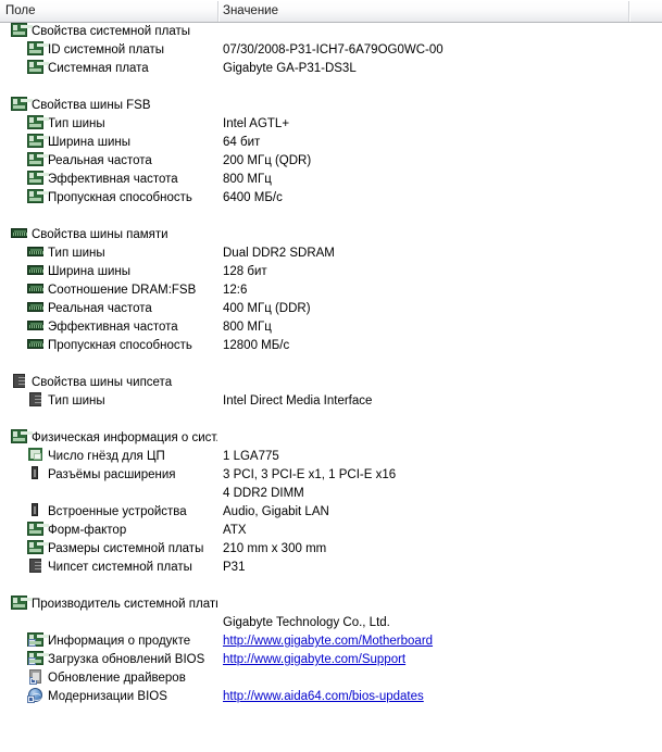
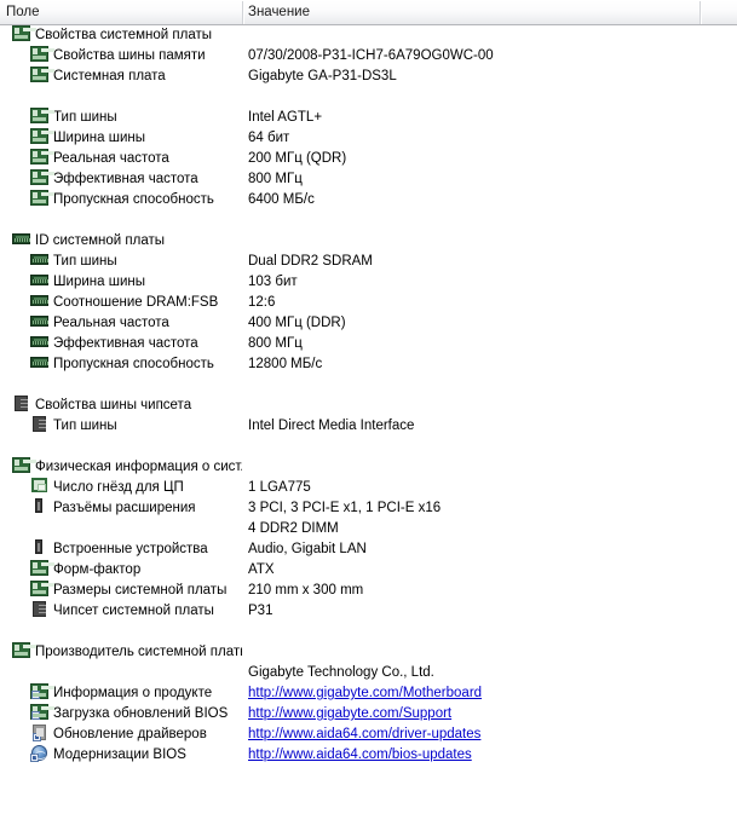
  Поле
  Значение
  Свойства системной платы
- ID системной платы
+ Свойства шины памяти
  07/30/2008-P31-ICH7-6A79OG0WC-00
  Системная плата
  Gigabyte GA-P31-DS3L
- Свойства шины FSB
  Тип шины
  Intel AGTL+
  Ширина шины
  64 бит
  Реальная частота
  200 МГц (QDR)
  Эффективная частота
  800 МГц
  Пропускная способность
  6400 МБ/с
- Свойства шины памяти
+ ID системной платы
  Тип шины
  Dual DDR2 SDRAM
  Ширина шины
- 128 бит
+ 103 бит
  Соотношение DRAM:FSB
  12:6
  Реальная частота
  400 МГц (DDR)
  Эффективная частота
  800 МГц
  Пропускная способность
  12800 МБ/с
  Свойства шины чипсета
  Тип шины
  Intel Direct Media Interface
  Физическая информация о сист.
  Число гнёзд для ЦП
  1 LGA775
  Разъёмы расширения
  3 PCI, 3 PCI-E x1, 1 PCI-E x16
  4 DDR2 DIMM
  Встроенные устройства
  Audio, Gigabit LAN
  Форм-фактор
  ATX
  Размеры системной платы
  210 mm x 300 mm
  Чипсет системной платы
  P31
  Производитель системной плат
  Gigabyte Technology Co., Ltd.
  Информация о продукте
  http://www.gigabyte.com/Motherboard
  Загрузка обновлений BIOS
  http://www.gigabyte.com/Support
  Обновление драйверов
+ http://www.aida64.com/driver-updates
  Модернизации BIOS
  http://www.aida64.com/bios-updates
